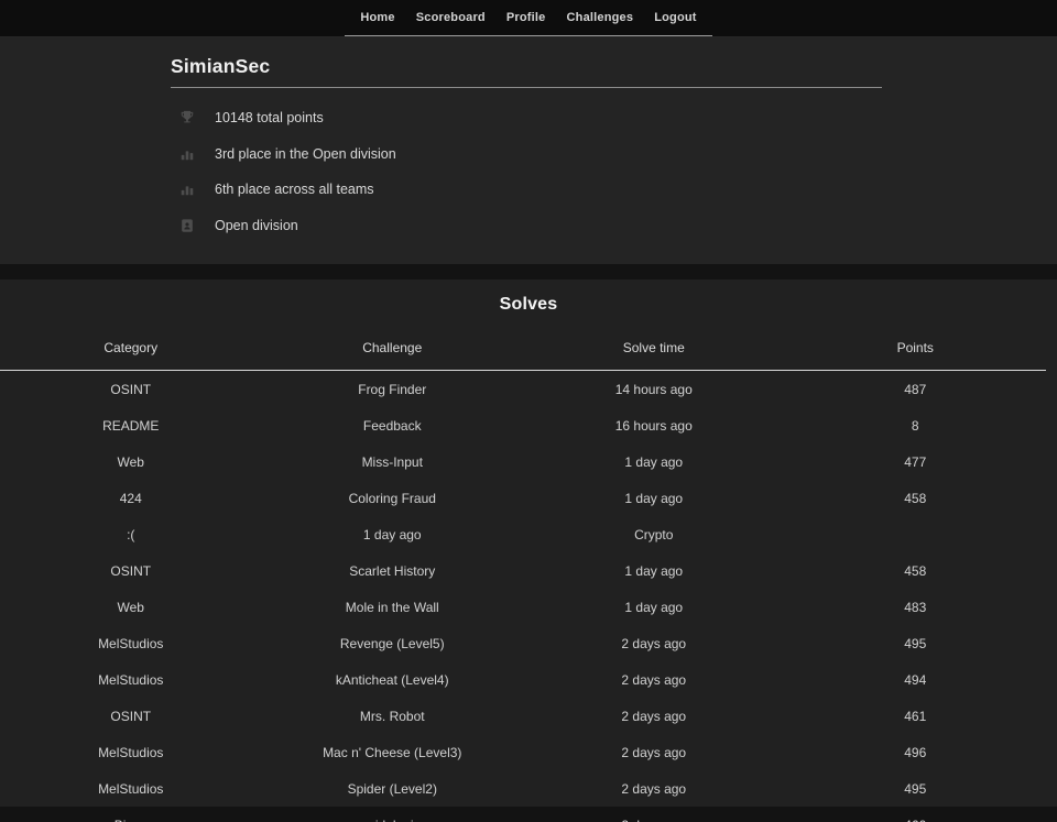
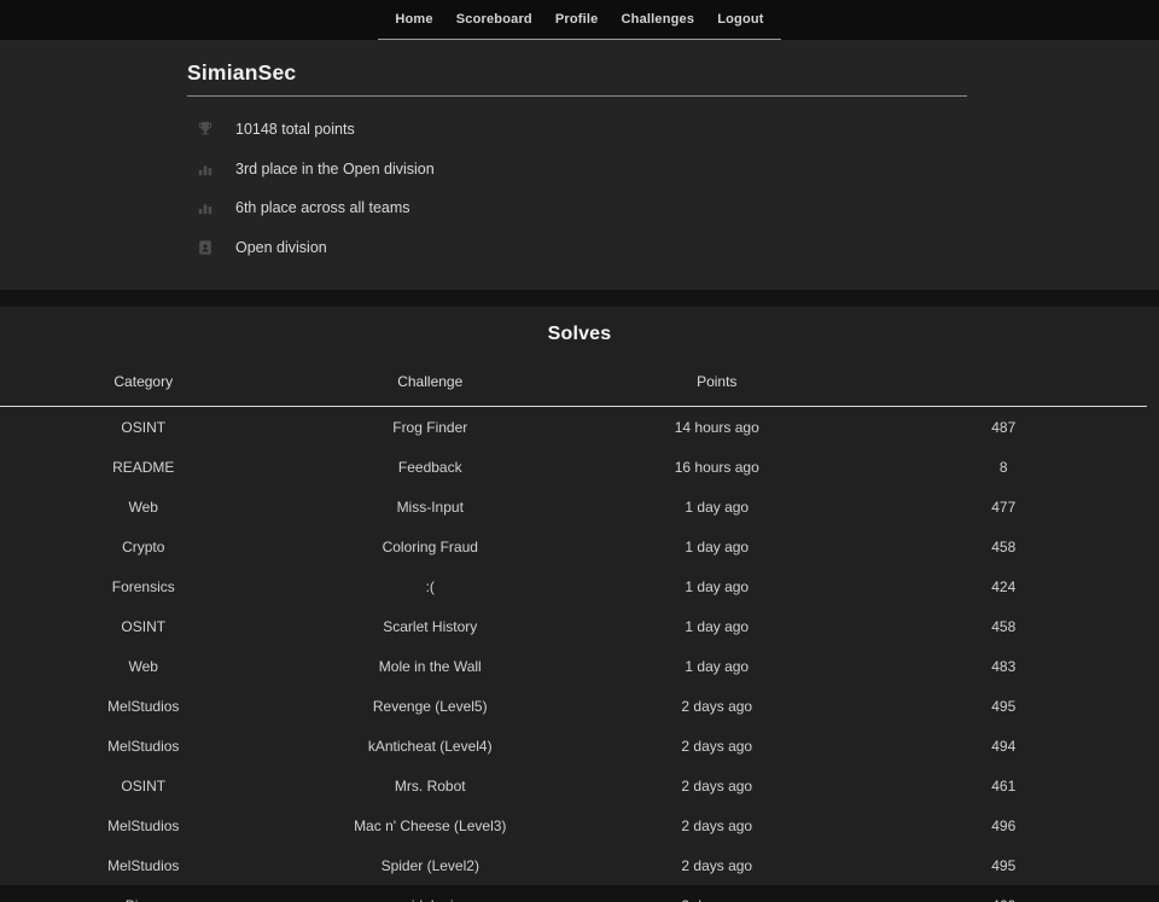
  Home
  Scoreboard
  Profile
  Challenges
  Logout
  SimianSec
  10148 total points
  3rd place in the Open division
  6th place across all teams
  Open division
  Solves
  Category
  Challenge
- Solve time
  Points
  OSINT
  Frog Finder
  14 hours ago
  487
  README
  Feedback
  16 hours ago
  8
  Web
  Miss-Input
  1 day ago
  477
- 424
+ Crypto
  Coloring Fraud
  1 day ago
  458
+ Forensics
  :(
  1 day ago
- Crypto
+ 424
  OSINT
  Scarlet History
  1 day ago
  458
  Web
  Mole in the Wall
  1 day ago
  483
  MelStudios
  Revenge (Level5)
  2 days ago
  495
  MelStudios
  kAnticheat (Level4)
  2 days ago
  494
  OSINT
  Mrs. Robot
  2 days ago
  461
  MelStudios
  Mac n' Cheese (Level3)
  2 days ago
  496
  MelStudios
  Spider (Level2)
  2 days ago
  495
